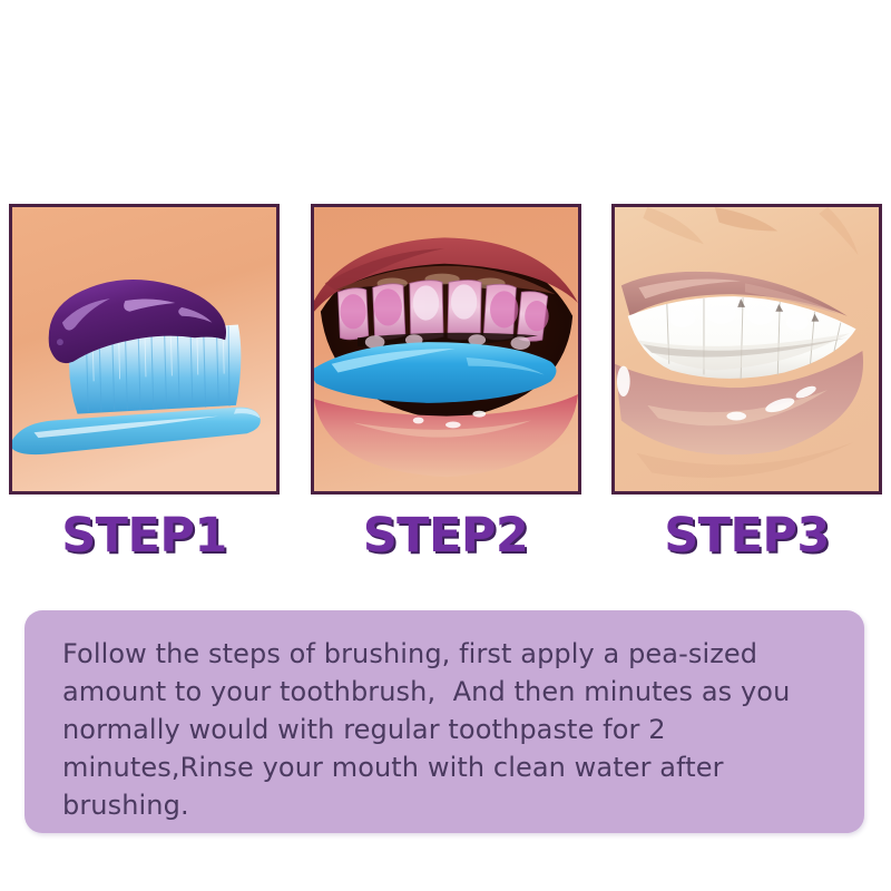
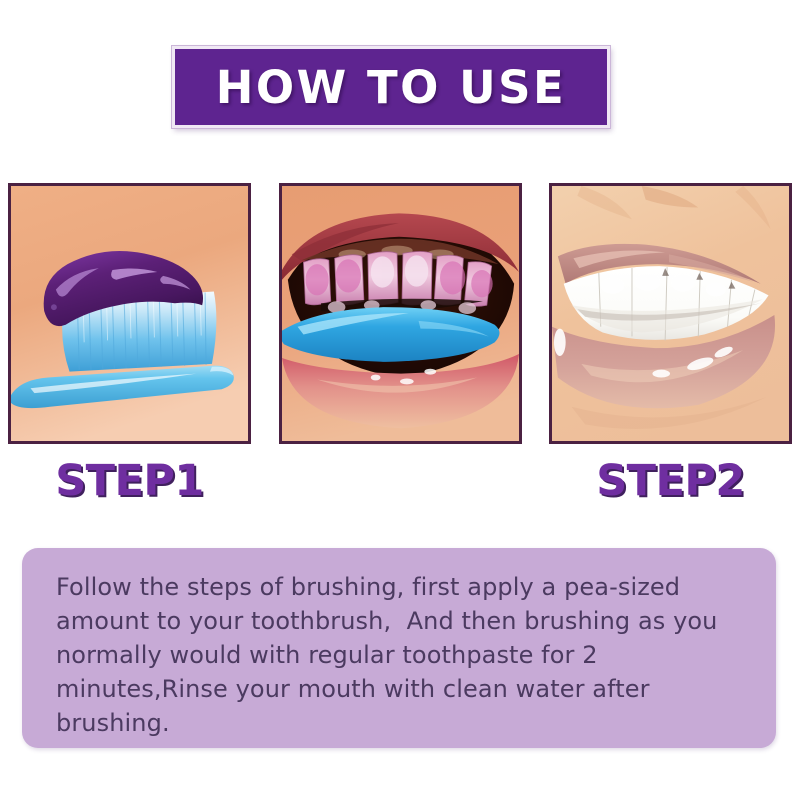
+ HOW TO USE
  STEP1
  STEP2
- STEP3
- Follow the steps of brushing, first apply a pea-sized amount to your toothbrush, And then minutes as you normally would with regular toothpaste for 2 minutes,Rinse your mouth with clean water after brushing.
+ Follow the steps of brushing, first apply a pea-sized amount to your toothbrush, And then brushing as you normally would with regular toothpaste for 2 minutes,Rinse your mouth with clean water after brushing.
